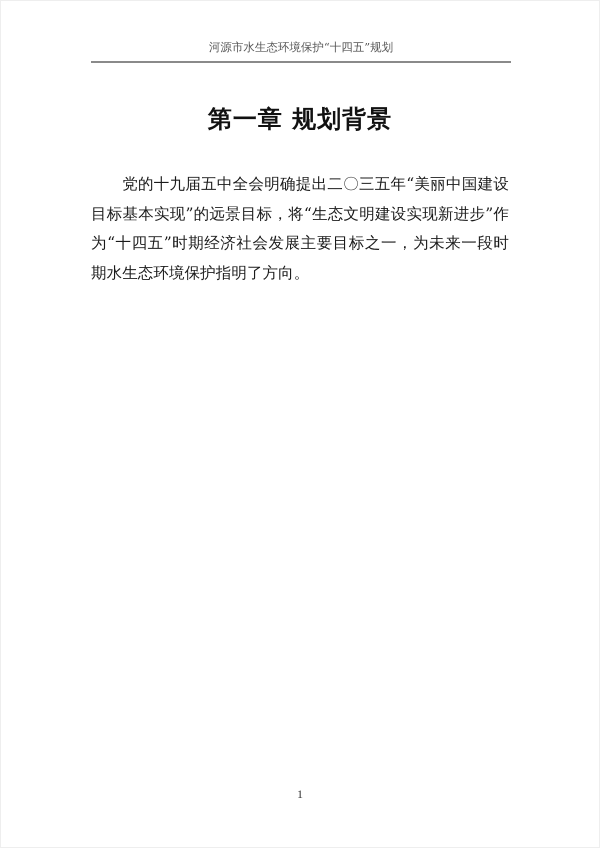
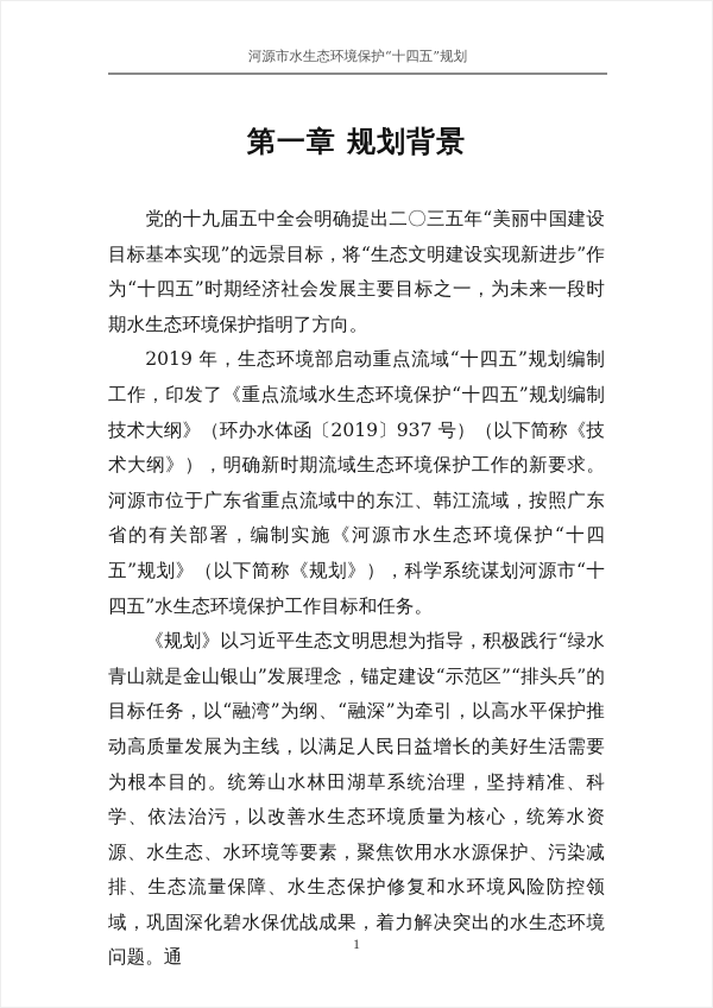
  河源市水生态环境保护“十四五”规划
  第一章 规划背景
  党的十九届五中全会明确提出二〇三五年“美丽中国建设目标基本实现”的远景目标，将“生态文明建设实现新进步”作为“十四五”时期经济社会发展主要目标之一，为未来一段时期水生态环境保护指明了方向。
+ 2019 年，生态环境部启动重点流域“十四五”规划编制工作，印发了《重点流域水生态环境保护“十四五”规划编制技术大纲》（环办水体函〔2019〕937 号）（以下简称《技术大纲》），明确新时期流域生态环境保护工作的新要求。河源市位于广东省重点流域中的东江、韩江流域，按照广东省的有关部署，编制实施《河源市水生态环境保护“十四五”规划》（以下简称《规划》），科学系统谋划河源市“十四五”水生态环境保护工作目标和任务。
+ 《规划》以习近平生态文明思想为指导，积极践行“绿水青山就是金山银山”发展理念，锚定建设“示范区”“排头兵”的目标任务，以“融湾”为纲、“融深”为牵引，以高水平保护推动高质量发展为主线，以满足人民日益增长的美好生活需要为根本目的。统筹山水林田湖草系统治理，坚持精准、科学、依法治污，以改善水生态环境质量为核心，统筹水资源、水生态、水环境等要素，聚焦饮用水水源保护、污染减排、生态流量保障、水生态保护修复和水环境风险防控领域，巩固深化碧水保优战成果，着力解决突出的水生态环境问题。通
  1
